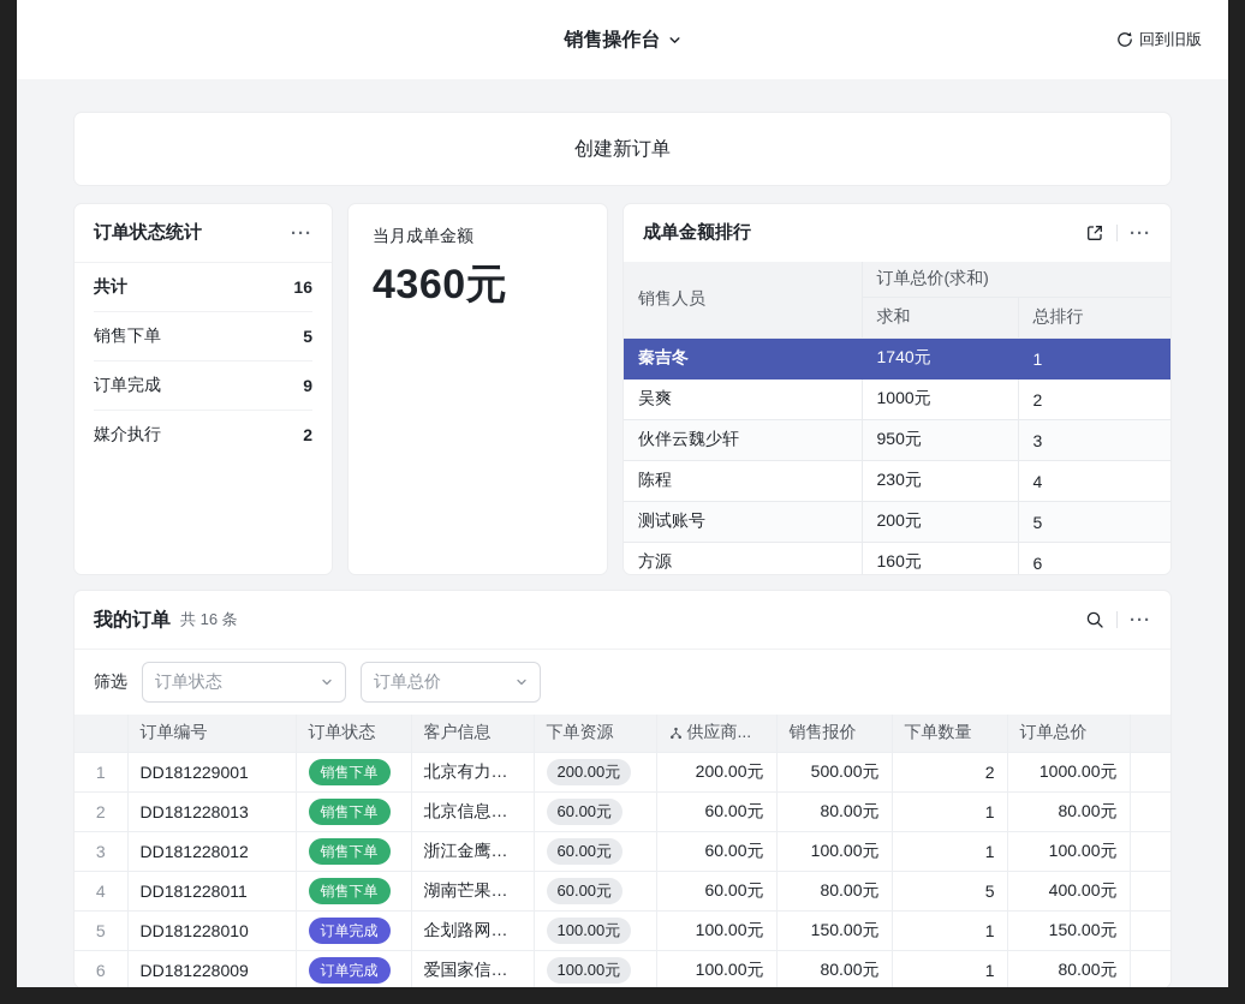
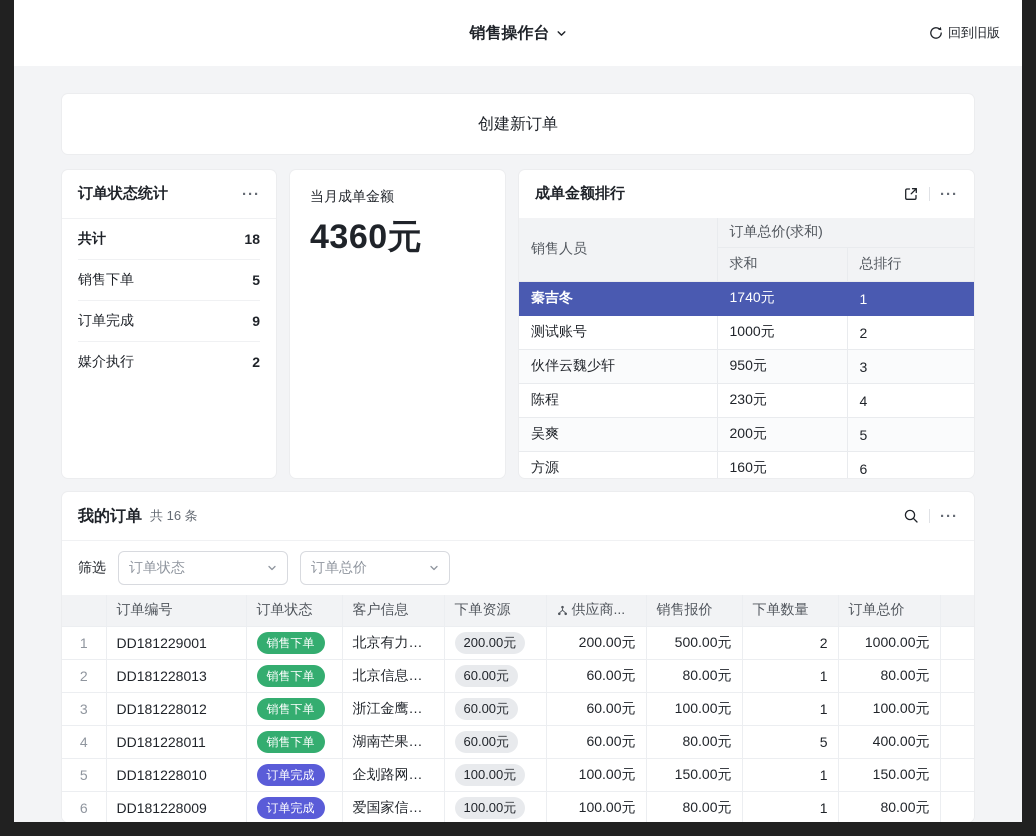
  销售操作台
  回到旧版
  创建新订单
  订单状态统计
  ···
  共计
- 16
+ 18
  销售下单
  5
  订单完成
  9
  媒介执行
  2
  当月成单金额
  4360元
  成单金额排行
  ···
  销售人员	订单总价(求和)
  求和	总排行
  秦吉冬	1740元	1
- 吴爽	1000元	2
+ 测试账号	1000元	2
  伙伴云魏少轩	950元	3
  陈程	230元	4
- 测试账号	200元	5
+ 吴爽	200元	5
  方源	160元	6
  我的订单
  共 16 条
  ···
  筛选
  订单状态
  订单总价
  	订单编号	订单状态	客户信息	下单资源	供应商...	销售报价	下单数量	订单总价
  1	DD181229001	销售下单	北京有力量...	200.00元	200.00元	500.00元	2	1000.00元
  2	DD181228013	销售下单	北京信息大...	60.00元	60.00元	80.00元	1	80.00元
  3	DD181228012	销售下单	浙江金鹰卡...	60.00元	60.00元	100.00元	1	100.00元
  4	DD181228011	销售下单	湖南芒果娱...	60.00元	60.00元	80.00元	5	400.00元
  5	DD181228010	订单完成	企划路网络...	100.00元	100.00元	150.00元	1	150.00元
  6	DD181228009	订单完成	爱国家信息...	100.00元	100.00元	80.00元	1	80.00元
